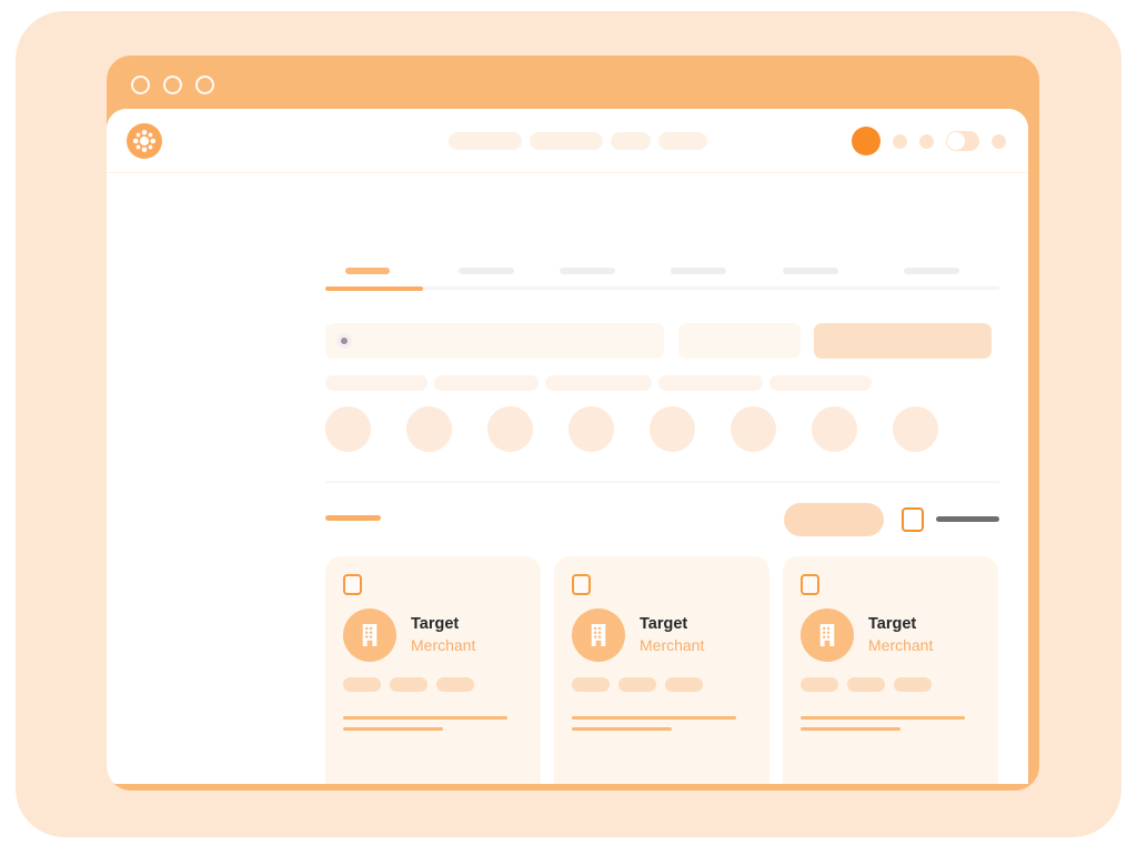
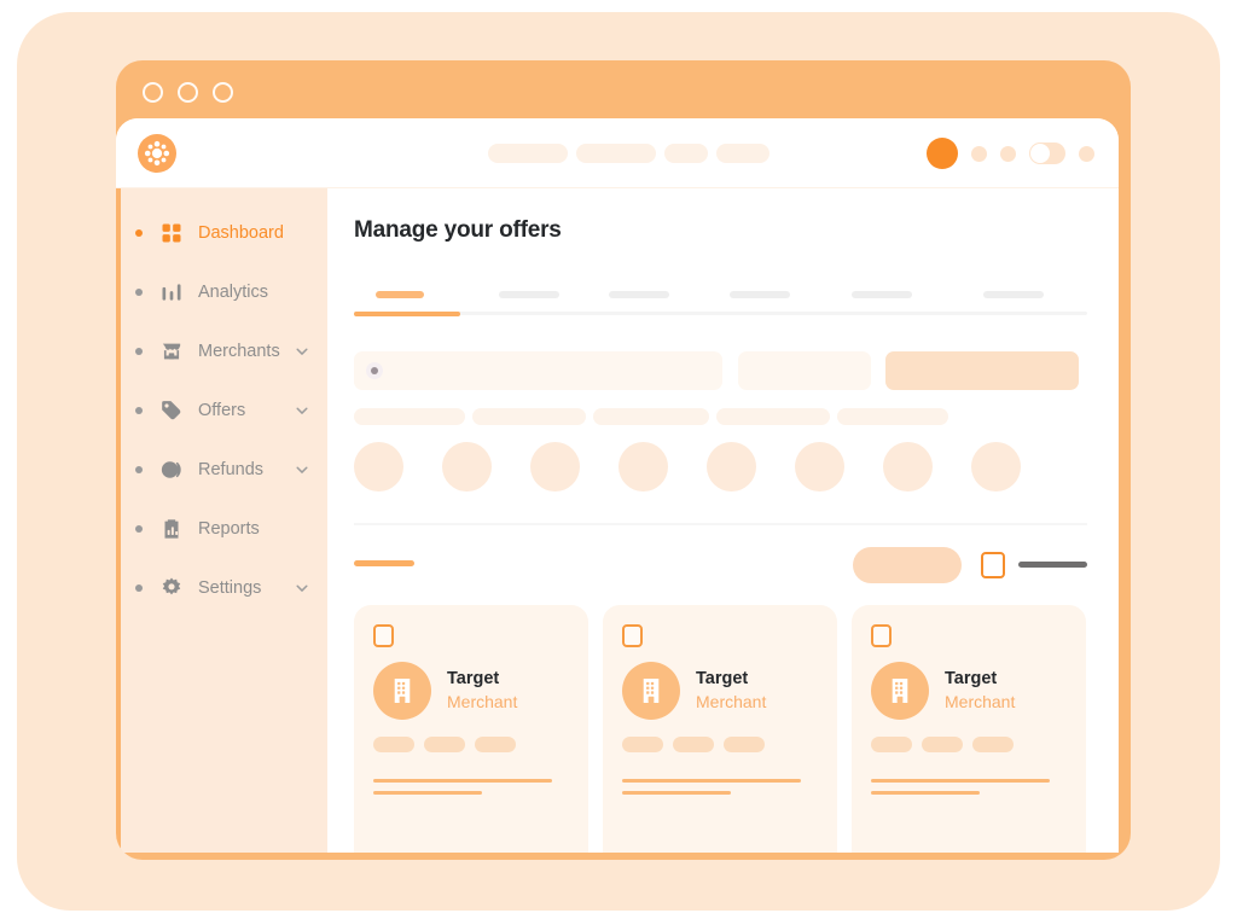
+ Dashboard
+ Analytics
+ Merchants
+ Offers
+ Refunds
+ Reports
+ Settings
+ Manage your offers
  Target
  Merchant
  Target
  Merchant
  Target
  Merchant
